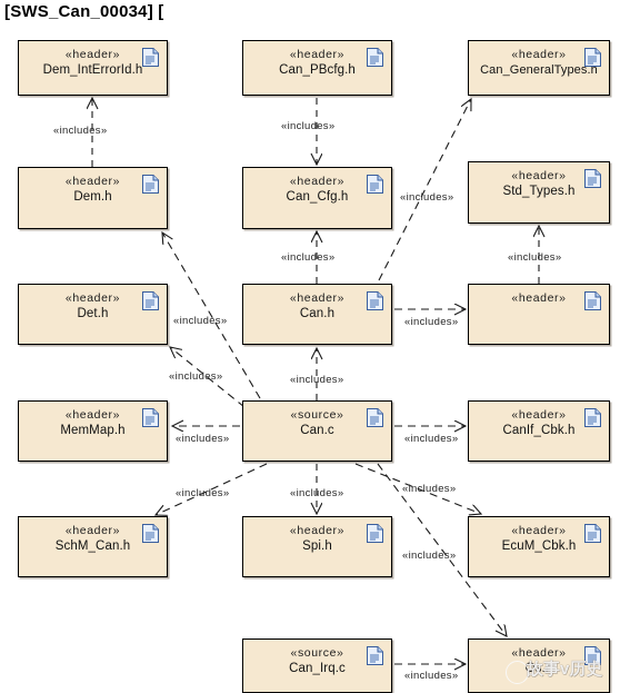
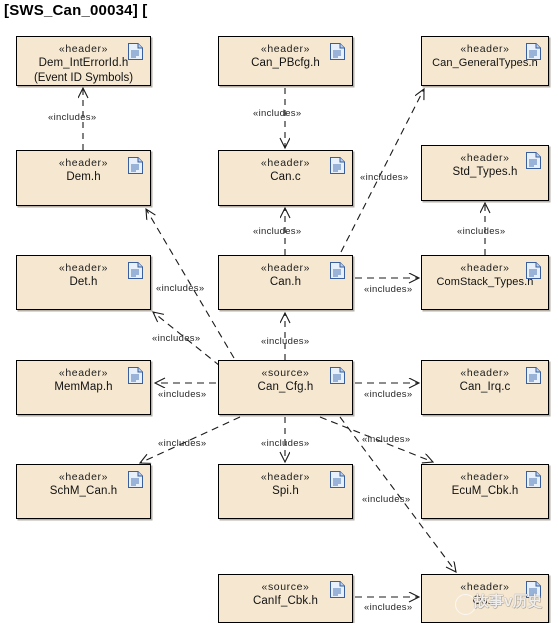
  [SWS_Can_00034] [
  «header»
  Dem_IntErrorId.h
+ (Event ID Symbols)
  «header»
  Can_PBcfg.h
  «header»
  Can_GeneralTypes.h
  «header»
  Dem.h
  «header»
- Can_Cfg.h
+ Can.c
  «header»
  Std_Types.h
  «header»
  Det.h
  «header»
  Can.h
  «header»
+ ComStack_Types.h
  «header»
  MemMap.h
  «source»
- Can.c
+ Can_Cfg.h
  «header»
- CanIf_Cbk.h
+ Can_Irq.c
  «header»
  SchM_Can.h
  «header»
  Spi.h
  «header»
  EcuM_Cbk.h
  «source»
- Can_Irq.c
+ CanIf_Cbk.h
  «header»
  Os.h
  «includes»
  «includes»
  «includes»
  «includes»
  «includes»
  «includes»
  «includes»
  «includes»
  «includes»
  «includes»
  «includes»
  «includes»
  «includes»
  «includes»
  «includes»
  «includes»
  故事v历史
